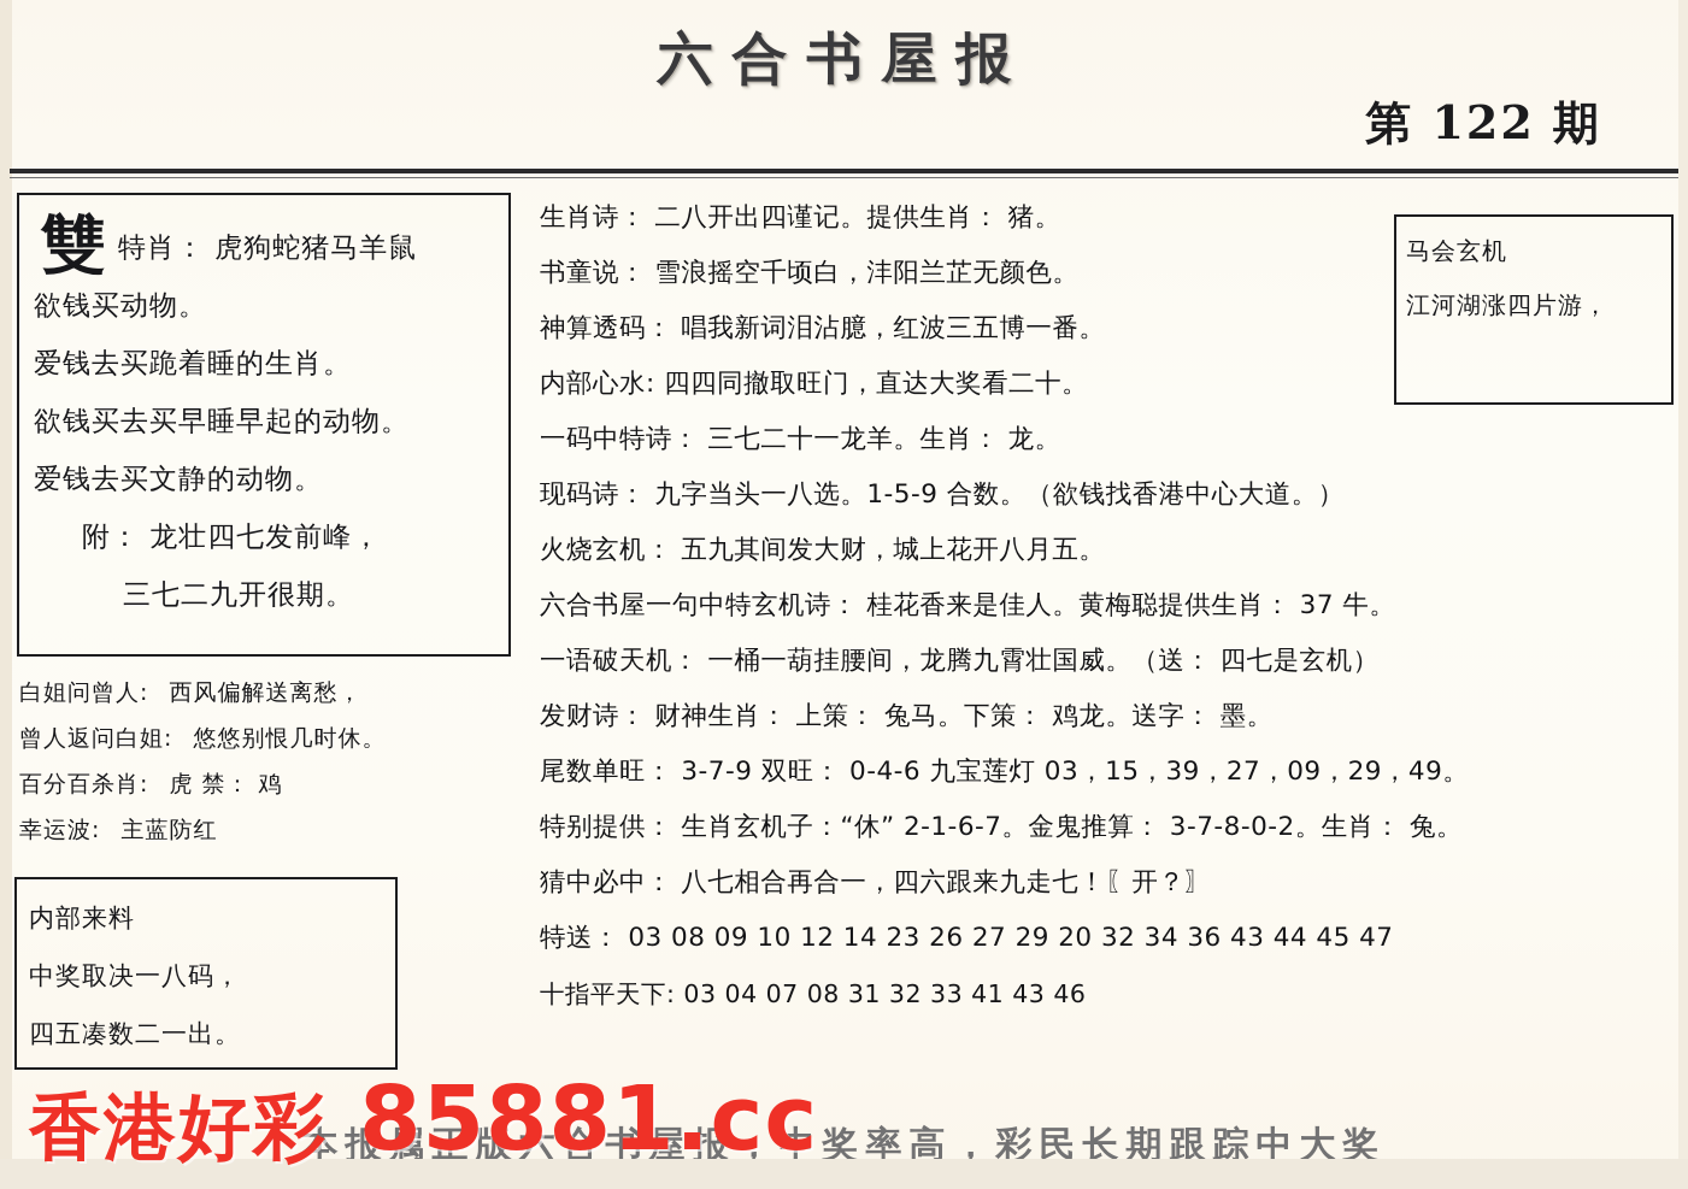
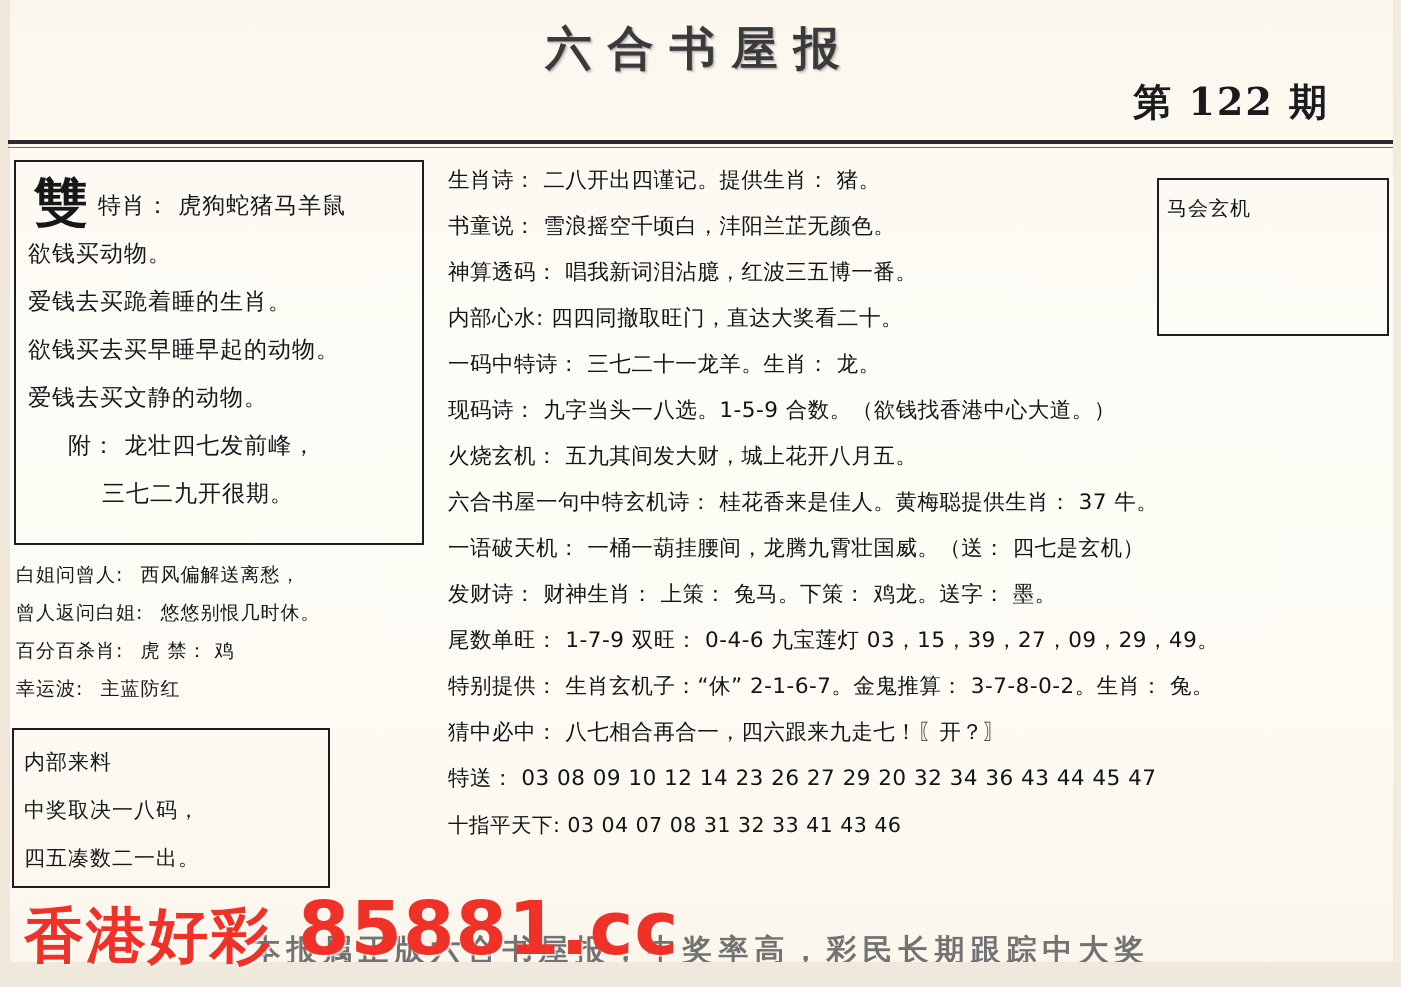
  六合书屋报
  第 122 期
  雙
  特肖： 虎狗蛇猪马羊鼠
  欲钱买动物。
  爱钱去买跪着睡的生肖。
  欲钱买去买早睡早起的动物。
  爱钱去买文静的动物。
  附： 龙壮四七发前峰，
  三七二九开很期。
  白姐问曾人: 西风偏解送离愁，
  曾人返问白姐: 悠悠别恨几时休。
  百分百杀肖: 虎 禁： 鸡
  幸运波: 主蓝防红
  内部来料
  中奖取决一八码，
  四五凑数二一出。
  生肖诗： 二八开出四谨记。提供生肖： 猪。
  书童说： 雪浪摇空千顷白，沣阳兰芷无颜色。
  神算透码： 唱我新词泪沾臆，红波三五博一番。
  内部心水: 四四同撤取旺门，直达大奖看二十。
  一码中特诗： 三七二十一龙羊。生肖： 龙。
  现码诗： 九字当头一八选。1-5-9 合数。（欲钱找香港中心大道。）
  火烧玄机： 五九其间发大财，城上花开八月五。
  六合书屋一句中特玄机诗： 桂花香来是佳人。黄梅聪提供生肖： 37 牛。
  一语破天机： 一桶一葫挂腰间，龙腾九霄壮国威。（送： 四七是玄机）
  发财诗： 财神生肖： 上策： 兔马。下策： 鸡龙。送字： 墨。
- 尾数单旺： 3-7-9 双旺： 0-4-6 九宝莲灯 03，15，39，27，09，29，49。
+ 尾数单旺： 1-7-9 双旺： 0-4-6 九宝莲灯 03，15，39，27，09，29，49。
  特别提供： 生肖玄机子：“休” 2-1-6-7。金鬼推算： 3-7-8-0-2。生肖： 兔。
  猜中必中： 八七相合再合一，四六跟来九走七！〖开？〗
  特送： 03 08 09 10 12 14 23 26 27 29 20 32 34 36 43 44 45 47
  十指平天下: 03 04 07 08 31 32 33 41 43 46
  马会玄机
- 江河湖涨四片游，
  本报属正版六合书屋报，中奖率高，彩民长期跟踪中大奖
  香港好彩
  85881.cc
